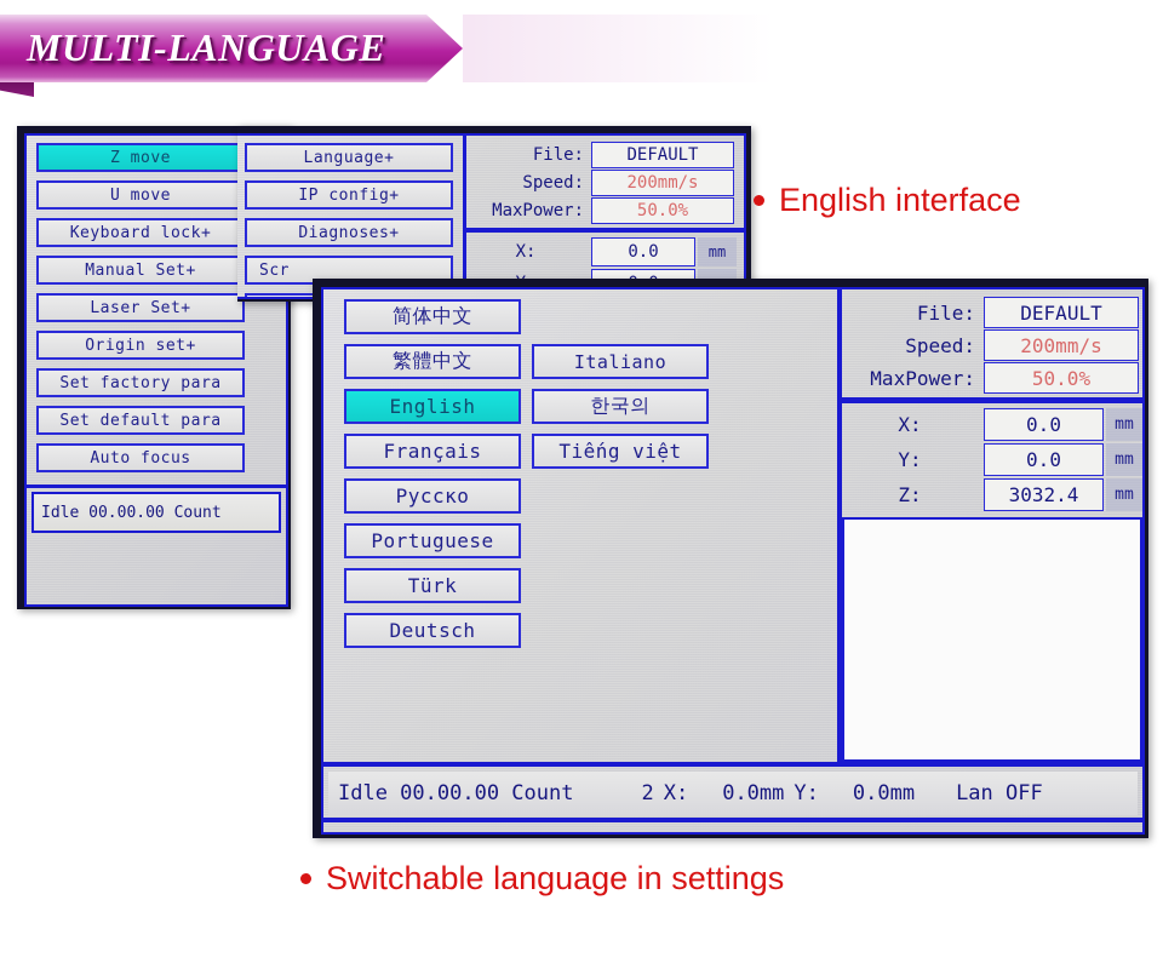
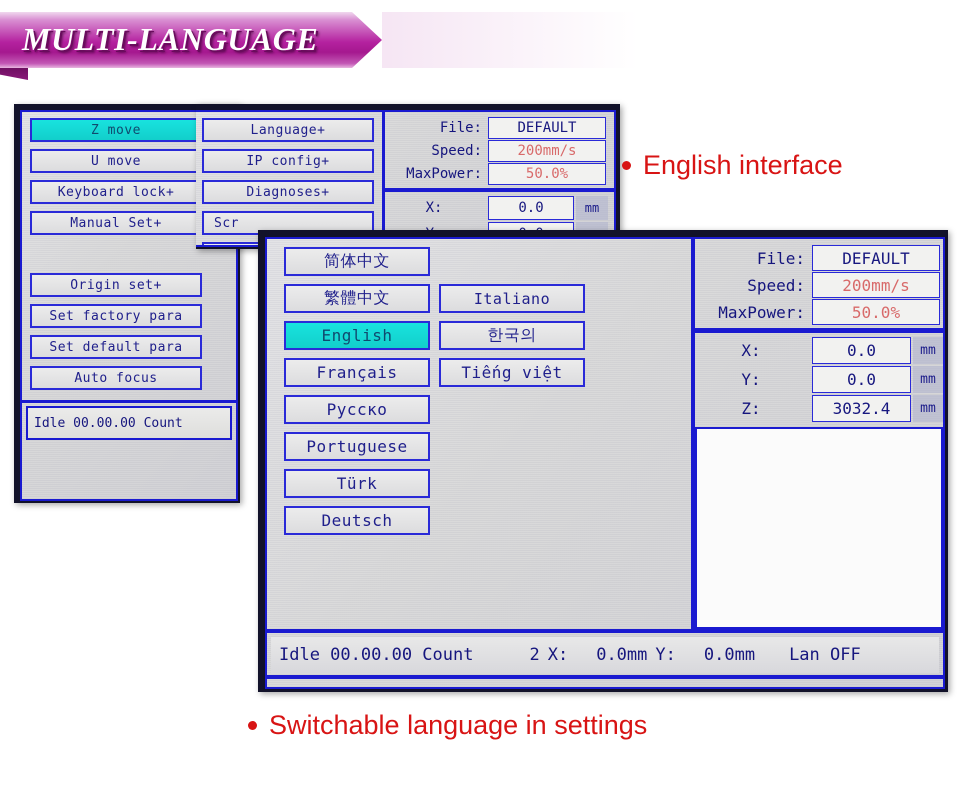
  MULTI-LANGUAGE
  Z move
  U move
  Keyboard lock+
  Manual Set+
- Laser Set+
  Origin set+
  Set factory para
  Set default para
  Auto focus
  Idle 00.00.00 Count
  Language+
  IP config+
  Diagnoses+
  Scr
  File:
  DEFAULT
  Speed:
  200mm/s
  MaxPower:
  50.0%
  X:
  0.0
  mm
  简体中文
  繁體中文
  English
  Français
  Русско
  Portuguese
  Türk
  Deutsch
  Italiano
  한국의
  Tiếng việt
  File:
  DEFAULT
  Speed:
  200mm/s
  MaxPower:
  50.0%
  X:
  0.0
  mm
  Y:
  0.0
  mm
  Z:
  3032.4
  mm
  Idle 00.00.00 Count
  2
  X:
  0.0mm
  Y:
  0.0mm
  Lan OFF
  English interface
  Switchable language in settings
